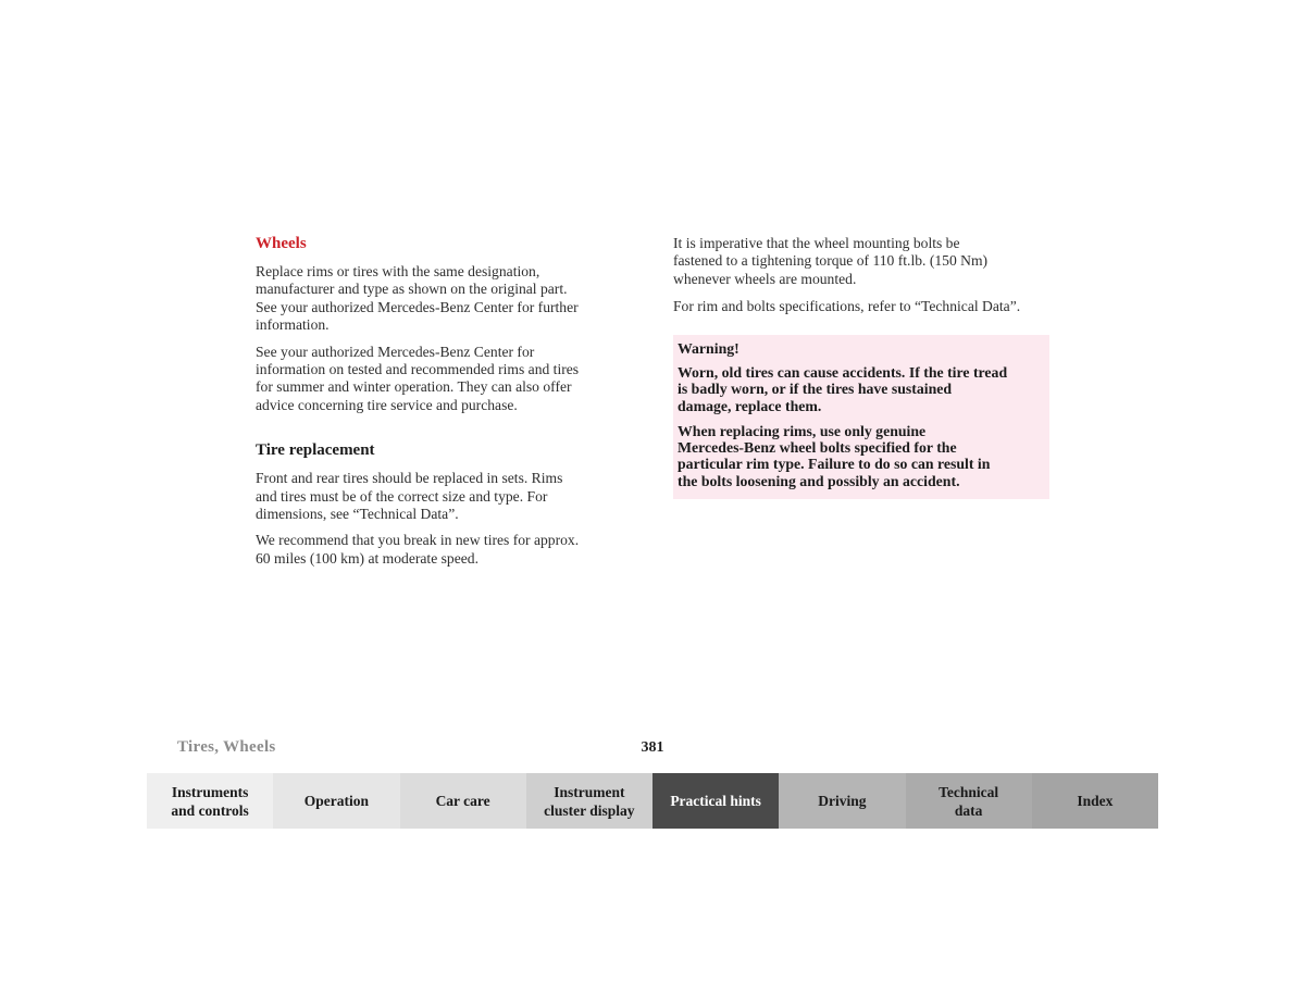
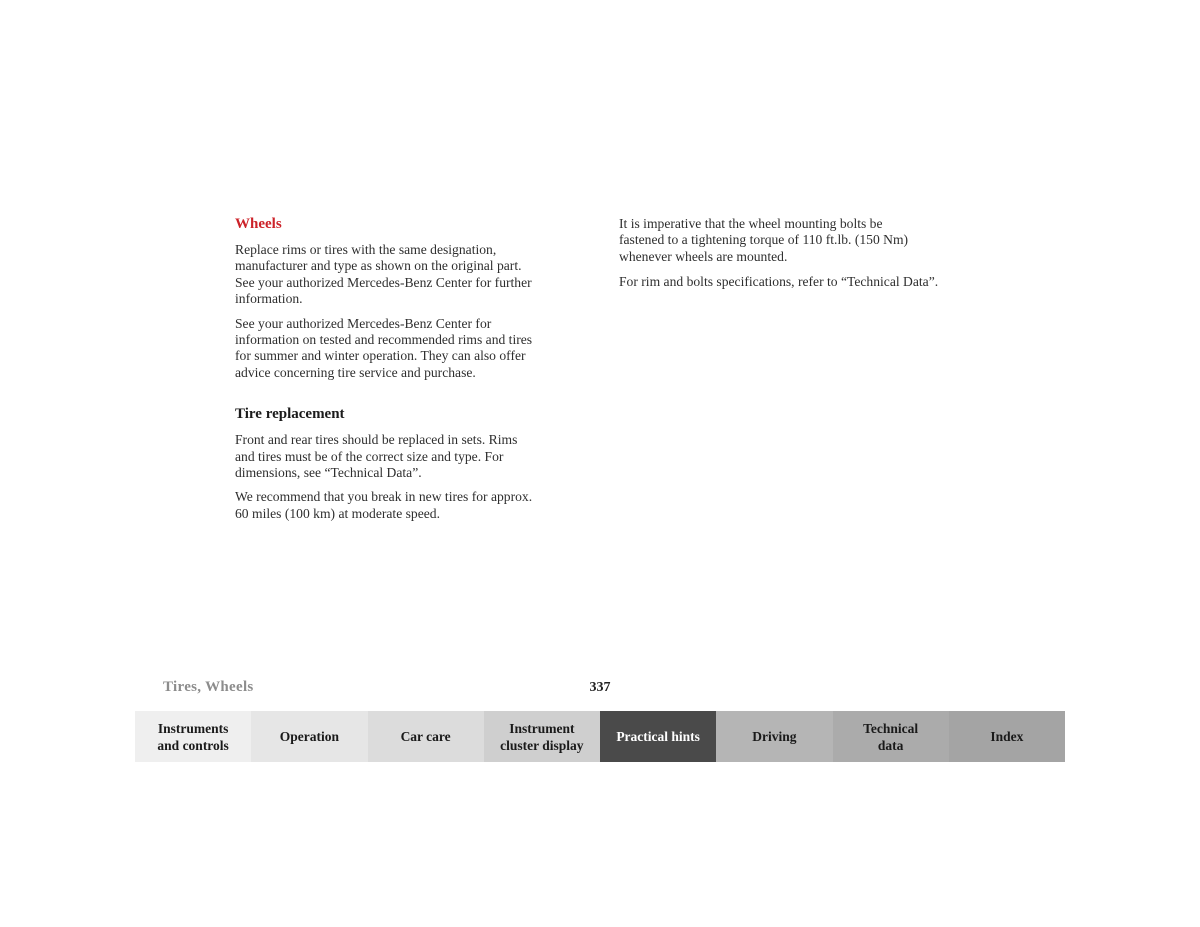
  Wheels
  Replace rims or tires with the same designation,
  manufacturer and type as shown on the original part.
  See your authorized Mercedes-Benz Center for further
  information.
  See your authorized Mercedes-Benz Center for
  information on tested and recommended rims and tires
  for summer and winter operation. They can also offer
  advice concerning tire service and purchase.
  Tire replacement
  Front and rear tires should be replaced in sets. Rims
  and tires must be of the correct size and type. For
  dimensions, see “Technical Data”.
  We recommend that you break in new tires for approx.
  60 miles (100 km) at moderate speed.
  It is imperative that the wheel mounting bolts be
  fastened to a tightening torque of 110 ft.lb. (150 Nm)
  whenever wheels are mounted.
  For rim and bolts specifications, refer to “Technical Data”.
- Warning!
- Worn, old tires can cause accidents. If the tire tread
- is badly worn, or if the tires have sustained
- damage, replace them.
- When replacing rims, use only genuine
- Mercedes-Benz wheel bolts specified for the
- particular rim type. Failure to do so can result in
- the bolts loosening and possibly an accident.
  Tires, Wheels
- 381
+ 337
  Instruments
  and controls
  Operation
  Car care
  Instrument
  cluster display
  Practical hints
  Driving
  Technical
  data
  Index
